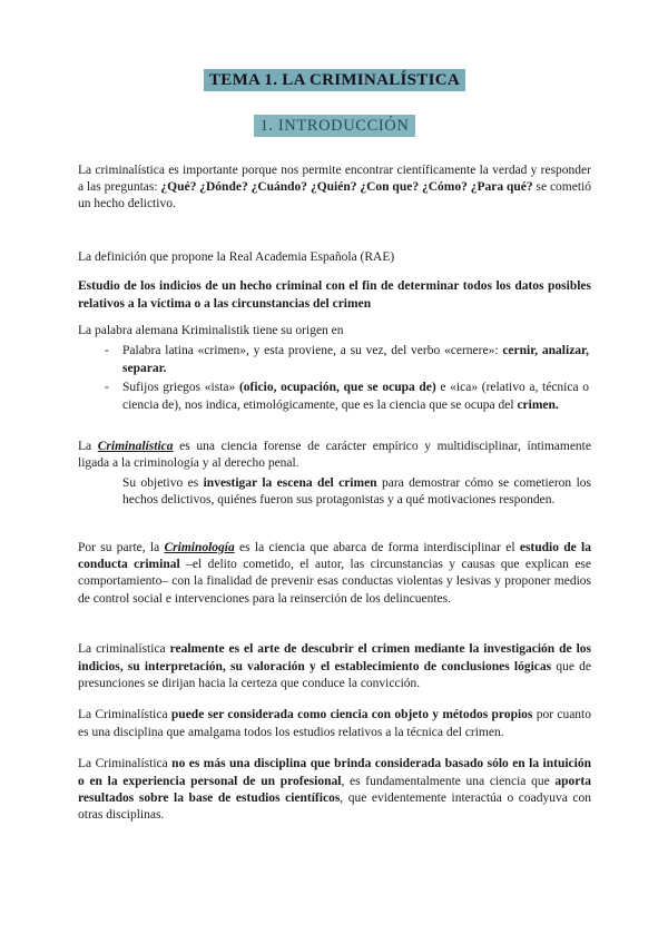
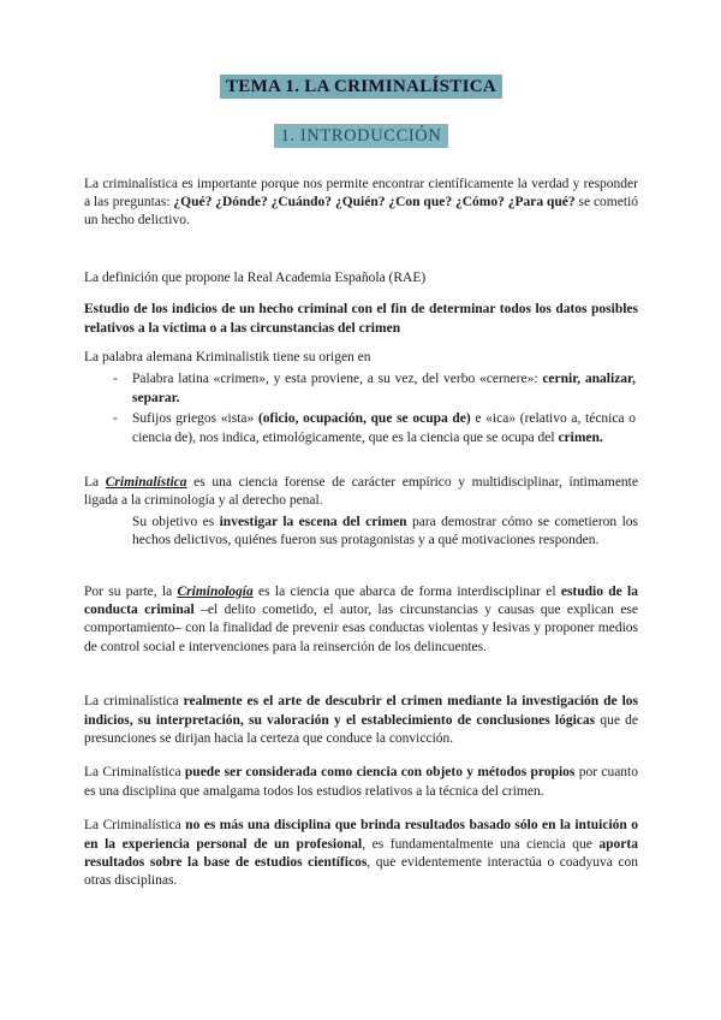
  TEMA 1. LA CRIMINALÍSTICA
  1. INTRODUCCIÓN
  La criminalística es importante porque nos permite encontrar científicamente la verdad y responder a las preguntas: ¿Qué? ¿Dónde? ¿Cuándo? ¿Quién? ¿Con que? ¿Cómo? ¿Para qué? se cometió un hecho delictivo.
  La definición que propone la Real Academia Española (RAE)
  Estudio de los indicios de un hecho criminal con el fin de determinar todos los datos posibles relativos a la víctima o a las circunstancias del crimen
  La palabra alemana Kriminalistik tiene su origen en
  Palabra latina «crimen», y esta proviene, a su vez, del verbo «cernere»: cernir, analizar, separar.
  Sufijos griegos «ista» (oficio, ocupación, que se ocupa de) e «ica» (relativo a, técnica o ciencia de), nos indica, etimológicamente, que es la ciencia que se ocupa del crimen.
  La Criminalística es una ciencia forense de carácter empírico y multidisciplinar, íntimamente ligada a la criminología y al derecho penal.
  Su objetivo es investigar la escena del crimen para demostrar cómo se cometieron los hechos delictivos, quiénes fueron sus protagonistas y a qué motivaciones responden.
  Por su parte, la Criminología es la ciencia que abarca de forma interdisciplinar el estudio de la conducta criminal –el delito cometido, el autor, las circunstancias y causas que explican ese comportamiento– con la finalidad de prevenir esas conductas violentas y lesivas y proponer medios de control social e intervenciones para la reinserción de los delincuentes.
  La criminalística realmente es el arte de descubrir el crimen mediante la investigación de los indicios, su interpretación, su valoración y el establecimiento de conclusiones lógicas que de presunciones se dirijan hacia la certeza que conduce la convicción.
  La Criminalística puede ser considerada como ciencia con objeto y métodos propios por cuanto es una disciplina que amalgama todos los estudios relativos a la técnica del crimen.
- La Criminalística no es más una disciplina que brinda considerada basado sólo en la intuición o en la experiencia personal de un profesional, es fundamentalmente una ciencia que aporta resultados sobre la base de estudios científicos, que evidentemente interactúa o coadyuva con otras disciplinas.
+ La Criminalística no es más una disciplina que brinda resultados basado sólo en la intuición o en la experiencia personal de un profesional, es fundamentalmente una ciencia que aporta resultados sobre la base de estudios científicos, que evidentemente interactúa o coadyuva con otras disciplinas.
